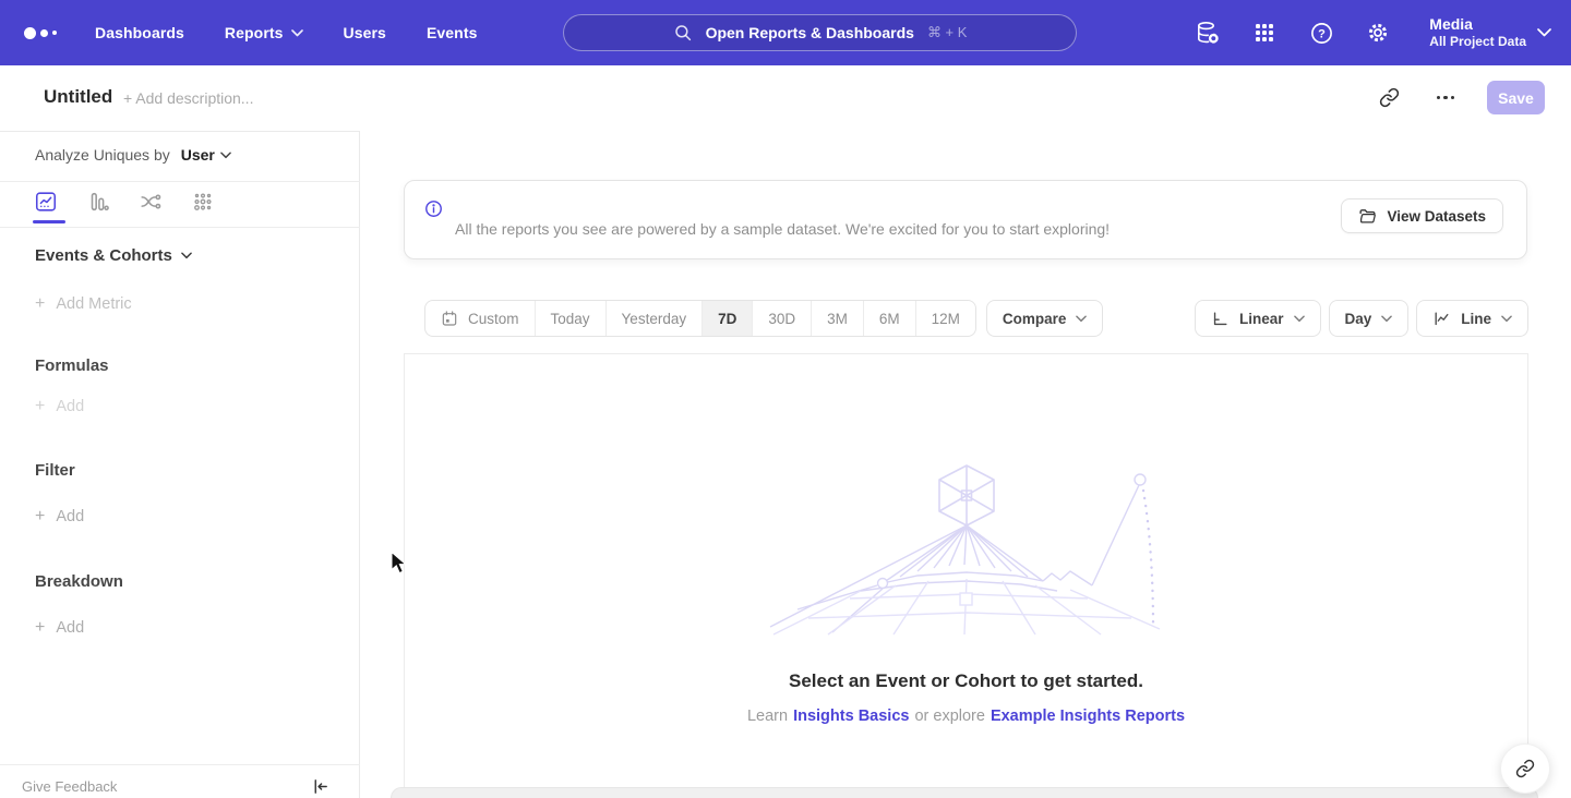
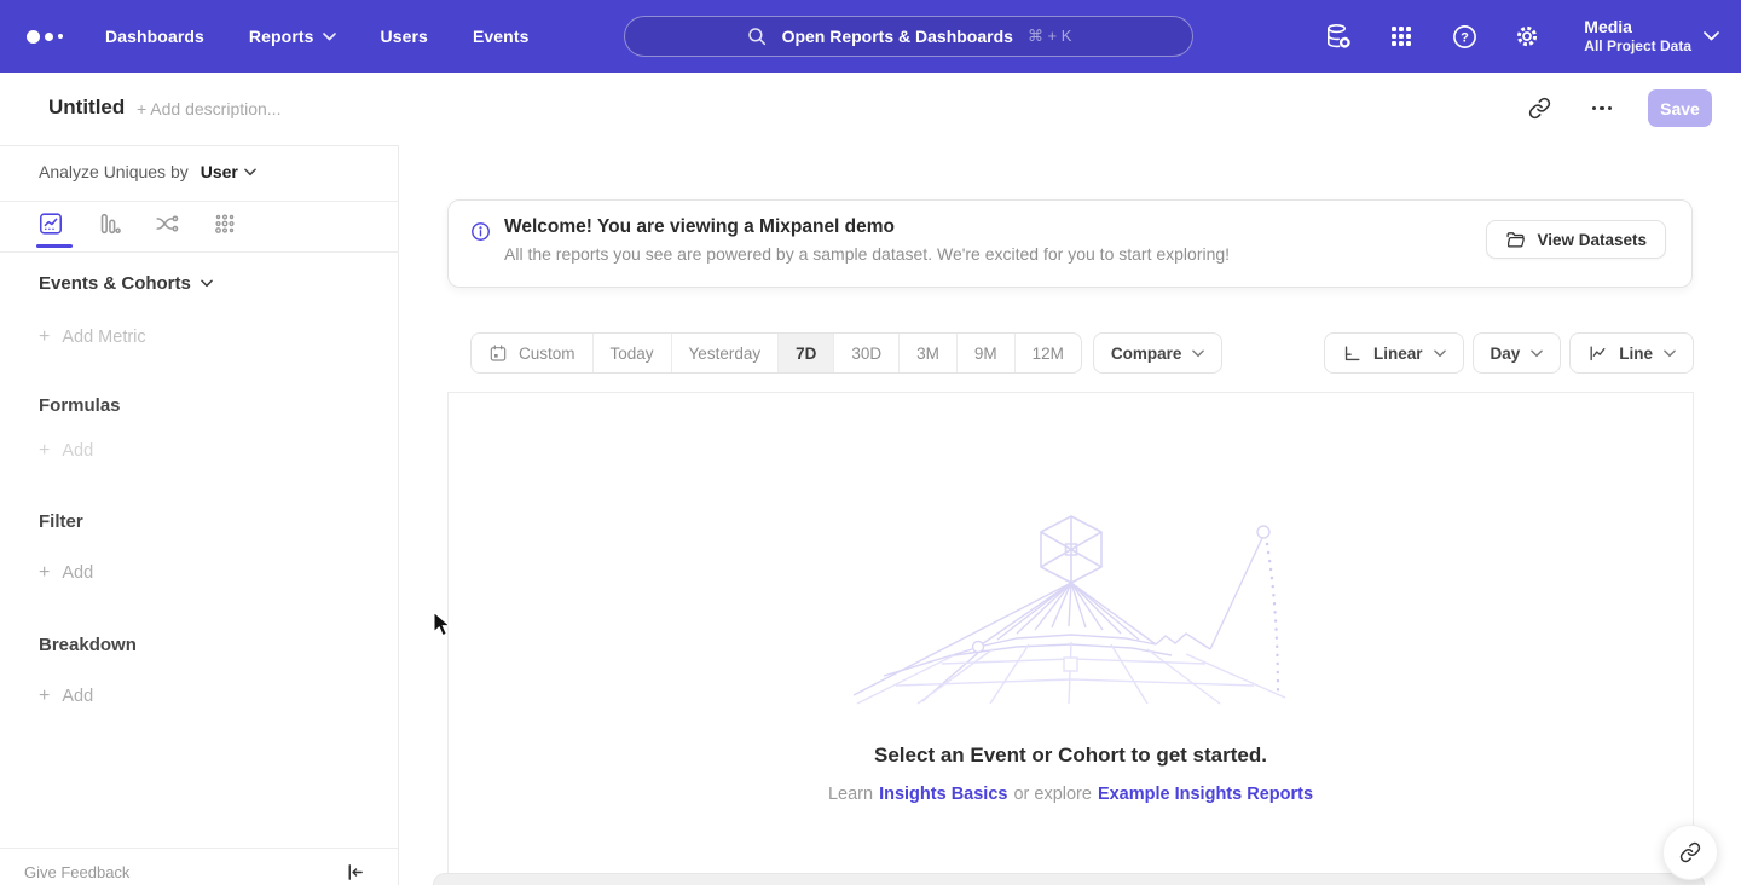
  Dashboards
  Reports
  Users
  Events
  Open Reports & Dashboards
  ⌘ + K
  ?
  Media
  All Project Data
  Untitled
  + Add description...
  Save
  Analyze Uniques by
  User
  Events & Cohorts
  Add Metric
  Formulas
  Add
  Filter
  Add
  Breakdown
  Add
  Give Feedback
+ Welcome! You are viewing a Mixpanel demo
  All the reports you see are powered by a sample dataset. We're excited for you to start exploring!
  View Datasets
  Custom
  Today
  Yesterday
  7D
  30D
  3M
- 6M
+ 9M
  12M
  Compare
  Linear
  Day
  Line
  Select an Event or Cohort to get started.
  Learn
  Insights Basics
  or explore
  Example Insights Reports
